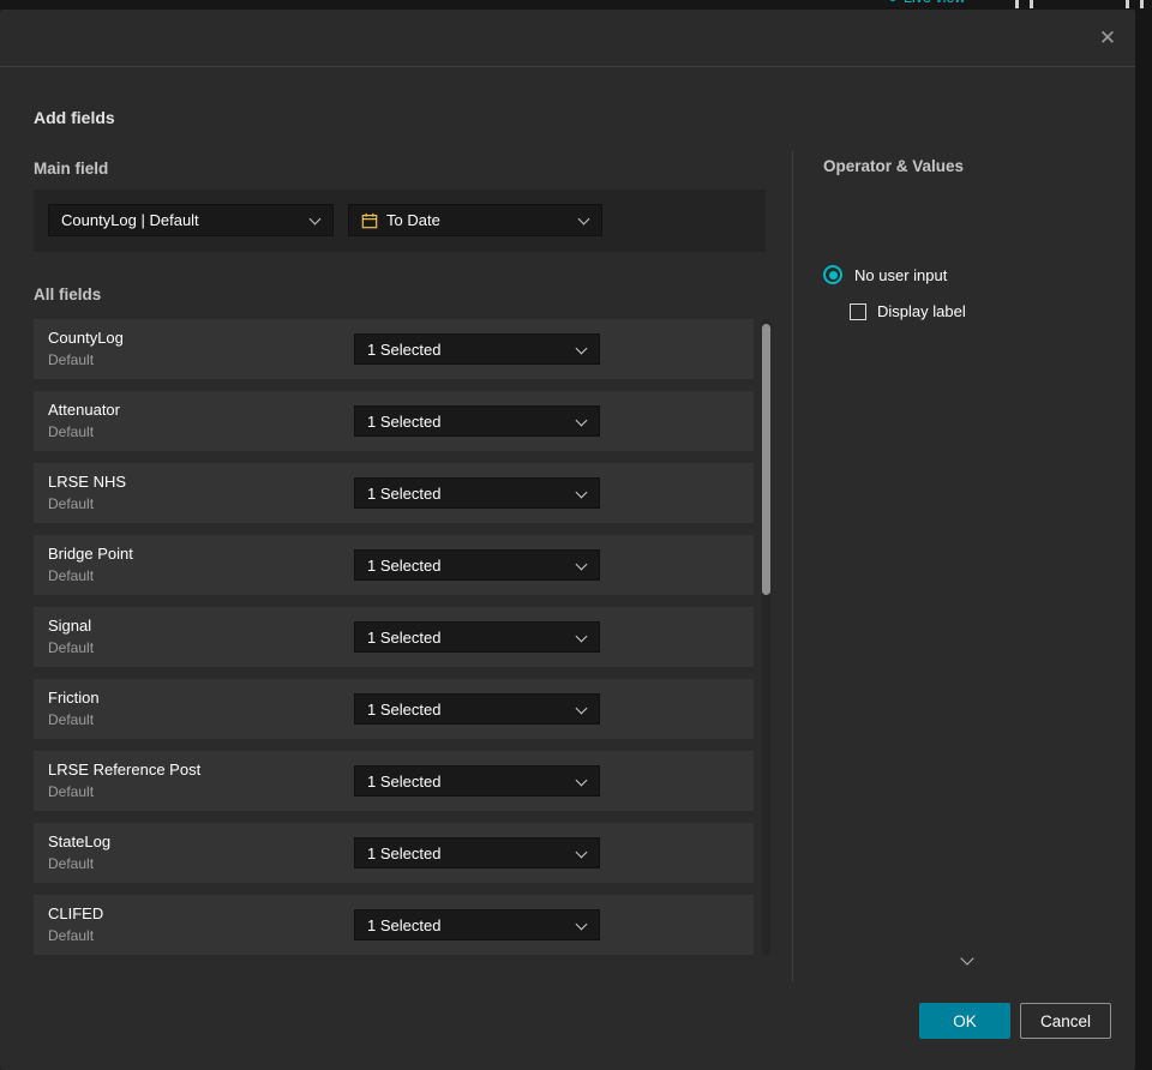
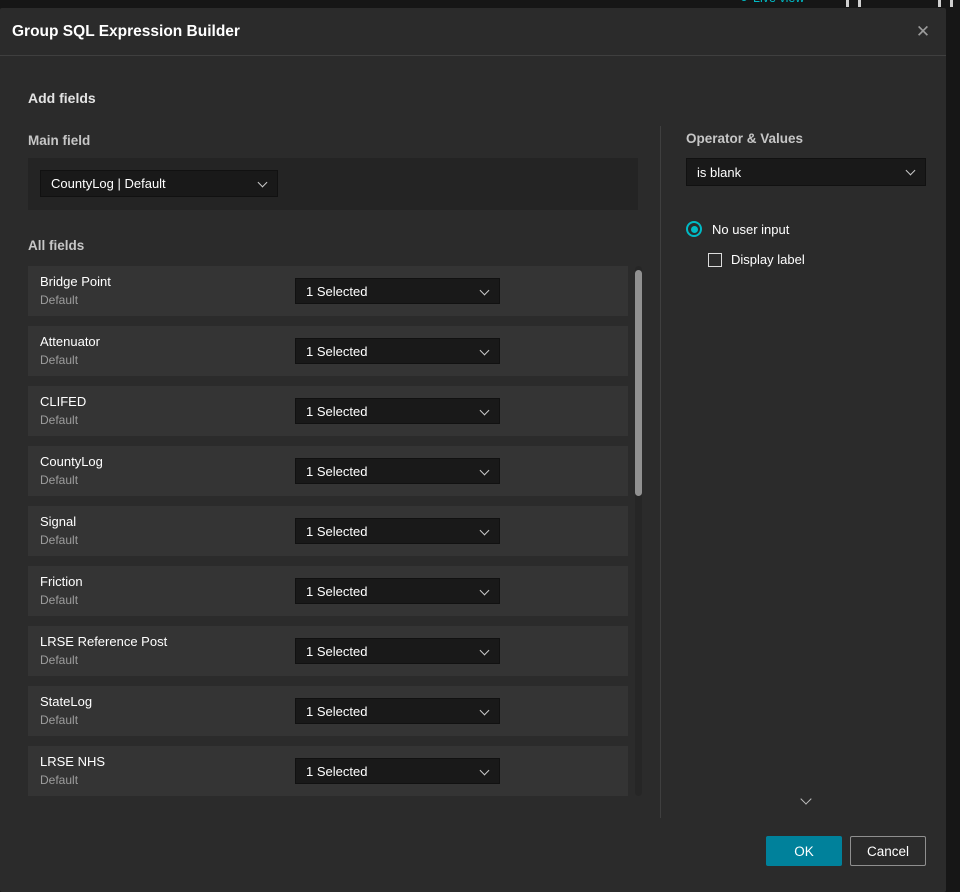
+ Group SQL Expression Builder
  ✕
  Add fields
  Main field
  CountyLog | Default
- To Date
  All fields
- CountyLog
+ Bridge Point
  Default
  1 Selected
  Attenuator
  Default
  1 Selected
- LRSE NHS
+ CLIFED
  Default
  1 Selected
- Bridge Point
+ CountyLog
  Default
  1 Selected
  Signal
  Default
  1 Selected
  Friction
  Default
  1 Selected
  LRSE Reference Post
  Default
  1 Selected
  StateLog
  Default
  1 Selected
- CLIFED
+ LRSE NHS
  Default
  1 Selected
  Operator & Values
+ is blank
  No user input
  Display label
  OK
  Cancel
